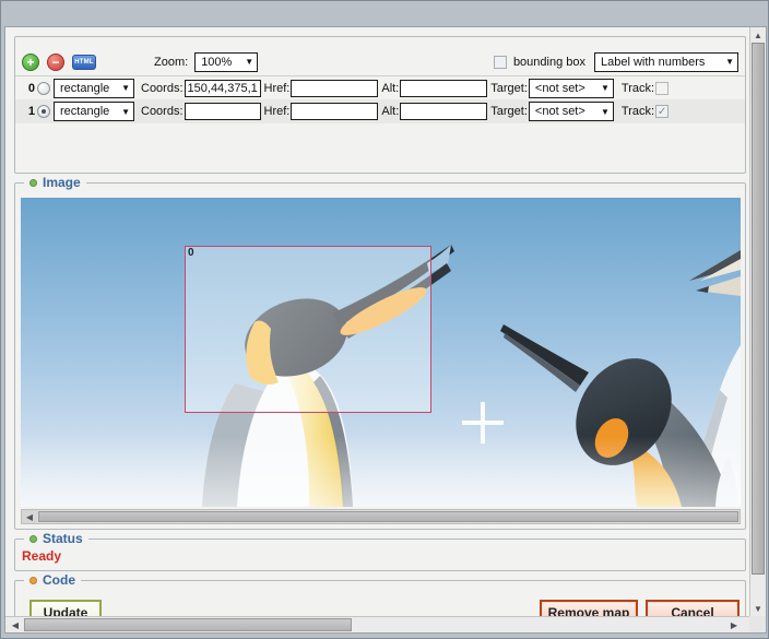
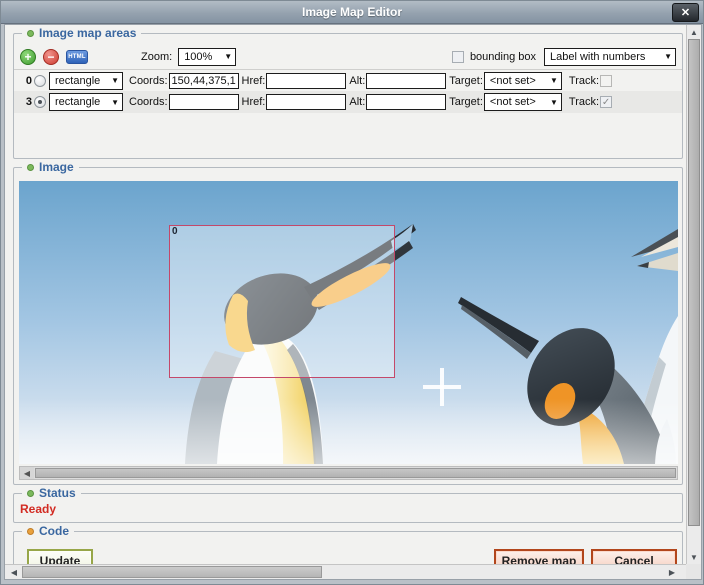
+ Image Map Editor
+ ✕
+ Image map areas
  +
  −
  Zoom:
  100%
  ▼
  bounding box
  Label with numbers
  ▼
  0
  rectangle
  ▼
  Coords:
  150,44,375,1
  Href:
  Alt:
  Target:
  <not set>
  ▼
  Track:
- 1
+ 3
  rectangle
  ▼
  Coords:
  Href:
  Alt:
  Target:
  <not set>
  ▼
  Track:
  ✓
  Image
  0
  ◀
  Status
  Ready
  Code
  Update
  Remove map
  Cancel
  ▲
  ▼
  ◀
  ▶
